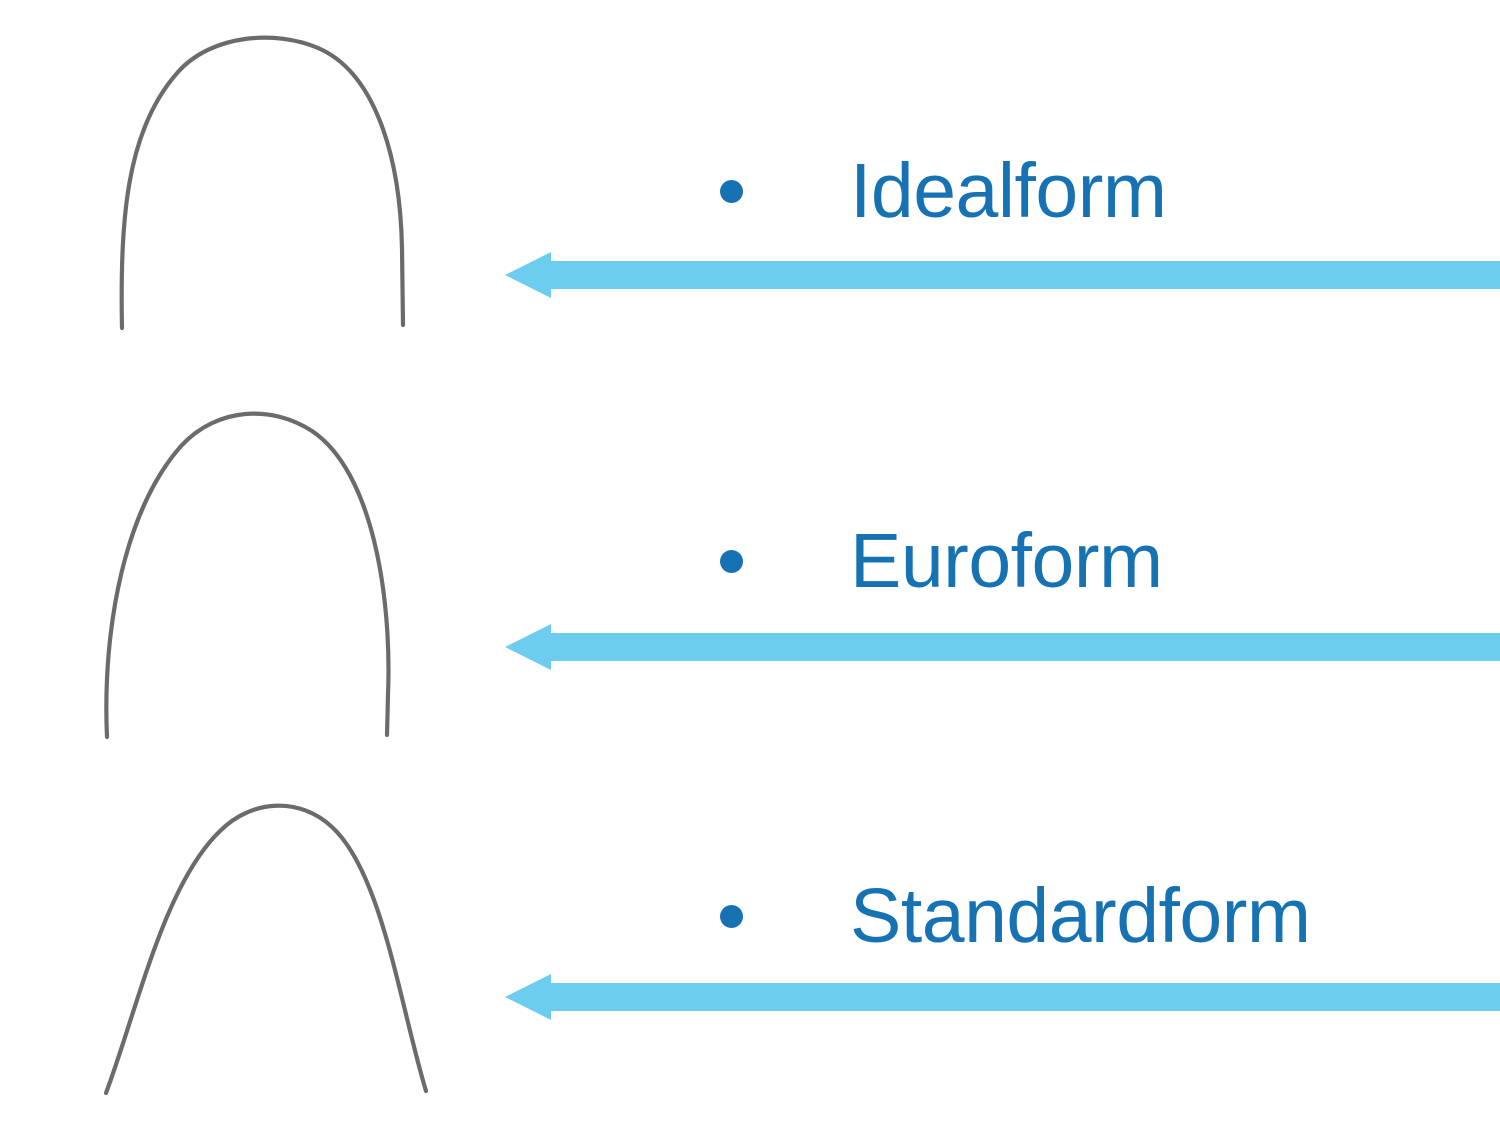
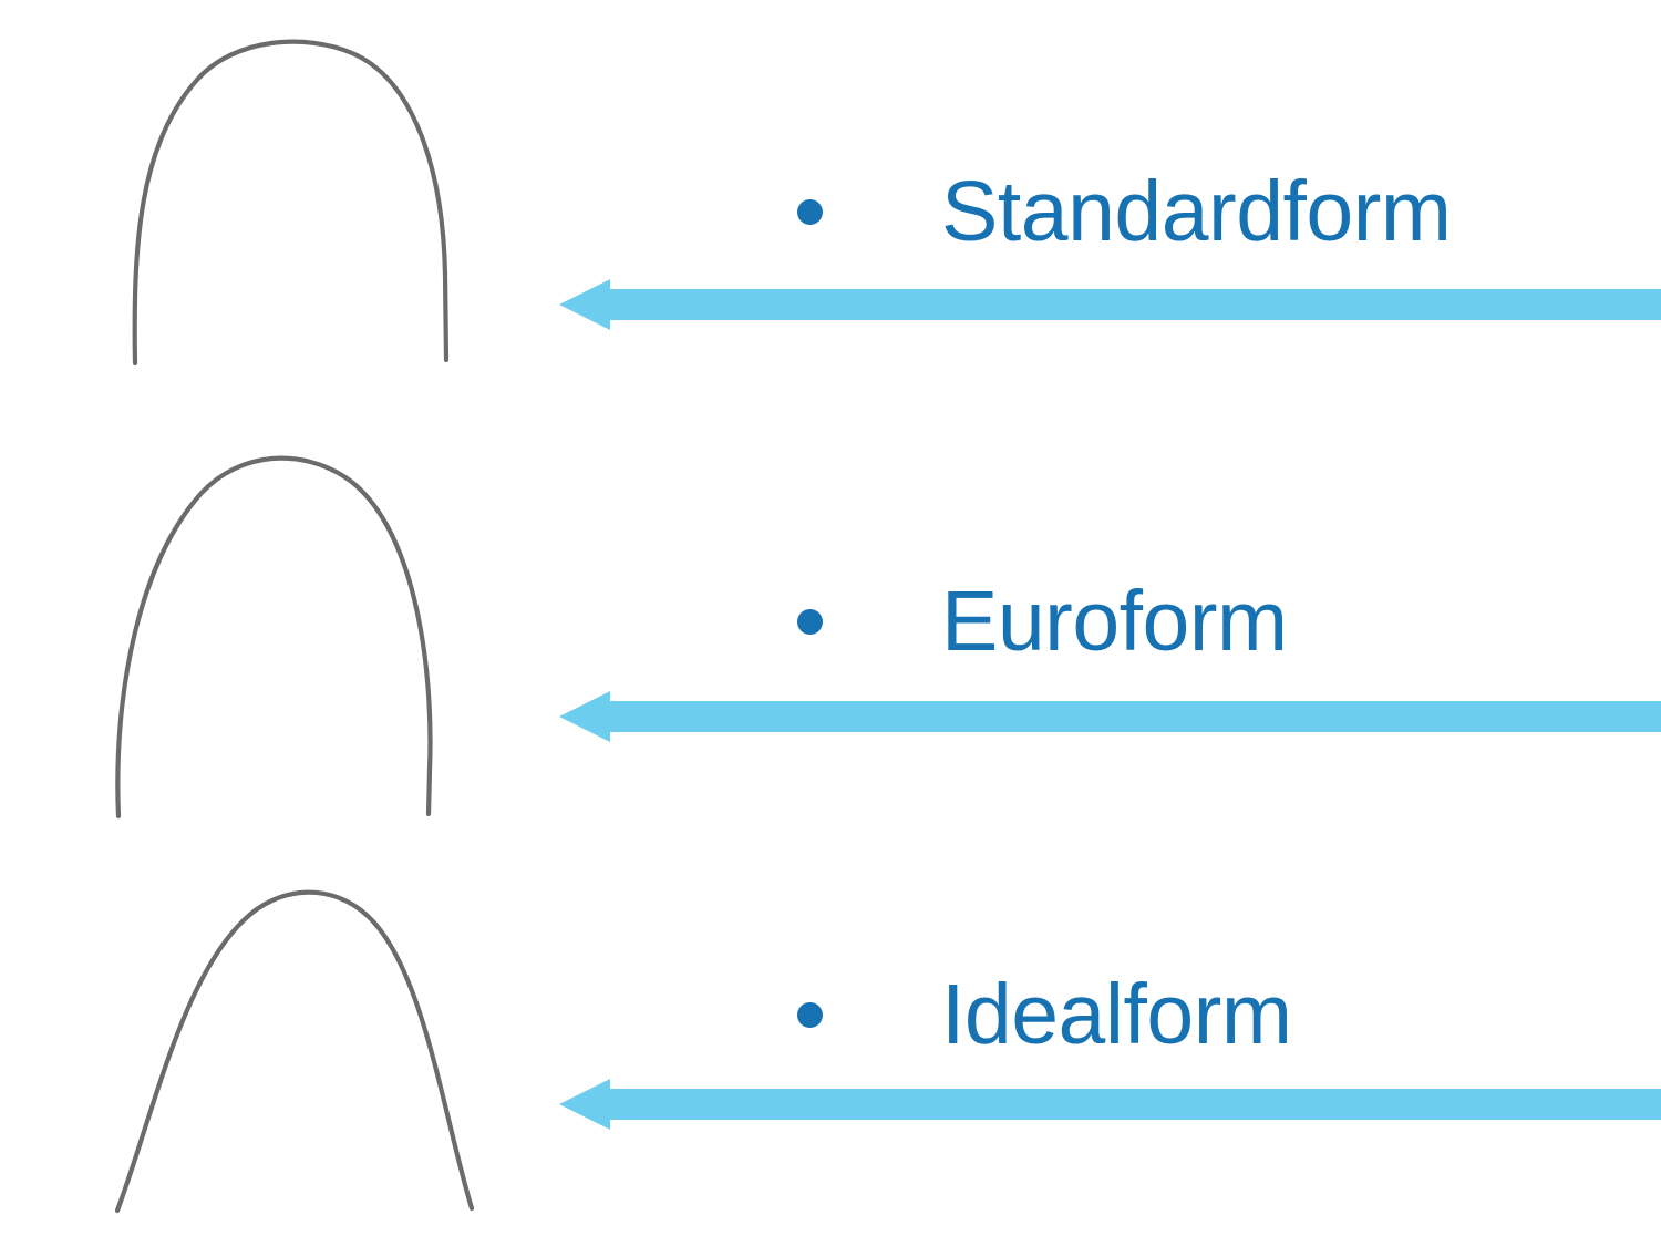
- Idealform
+ Standardform
  Euroform
- Standardform
+ Idealform
